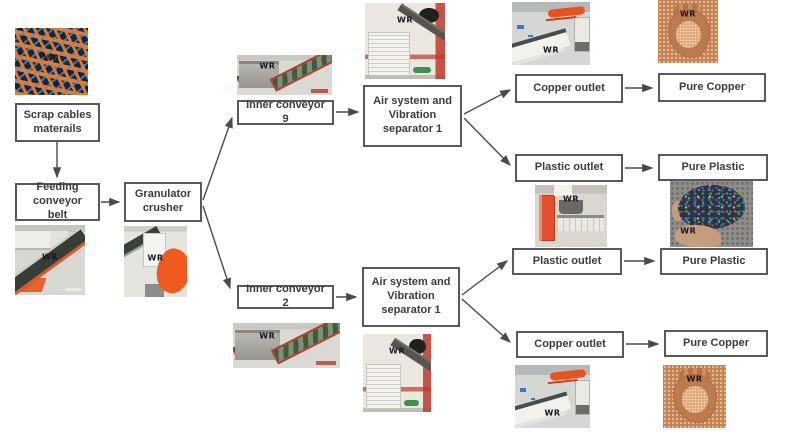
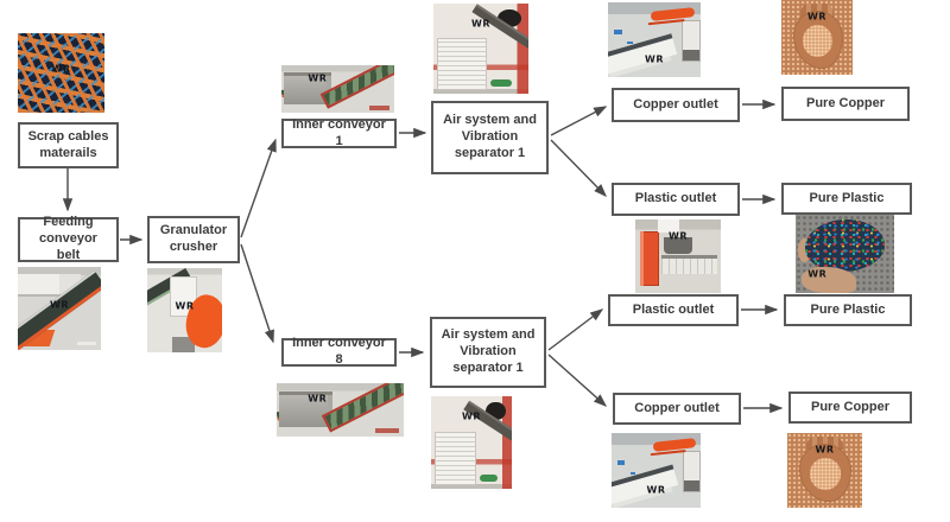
  WR
  WR
  WR
  WR
  WR
  WR
  WR
  WR
  WR
  WR
  WR
  WR
  WR
  Scrap cables materails
  Feeding conveyor belt
  Granulator crusher
- Inner conveyor 9
+ Inner conveyor 1
  Air system and Vibration separator 1
  Copper outlet
  Pure Copper
  Plastic outlet
  Pure Plastic
- Inner conveyor 2
+ Inner conveyor 8
  Air system and Vibration separator 1
  Plastic outlet
  Pure Plastic
  Copper outlet
  Pure Copper
